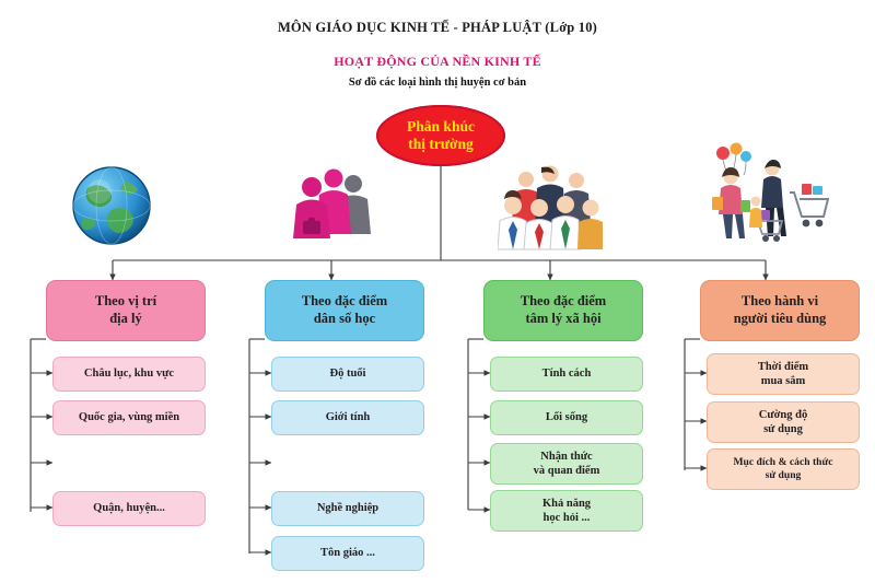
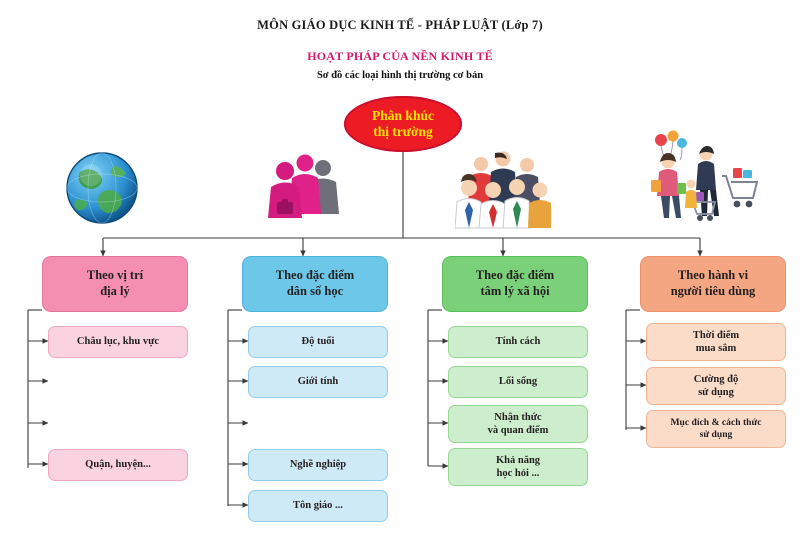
- MÔN GIÁO DỤC KINH TẾ - PHÁP LUẬT (Lớp 10)
+ MÔN GIÁO DỤC KINH TẾ - PHÁP LUẬT (Lớp 7)
- HOẠT ĐỘNG CỦA NỀN KINH TẾ
+ HOẠT PHÁP CỦA NỀN KINH TẾ
- Sơ đồ các loại hình thị huyện cơ bản
+ Sơ đồ các loại hình thị trường cơ bản
  Phân khúc
  thị trường
  Theo vị trí
  địa lý
  Theo đặc điểm
  dân số học
  Theo đặc điểm
  tâm lý xã hội
  Theo hành vi
  người tiêu dùng
  Châu lục, khu vực
- Quốc gia, vùng miền
  Quận, huyện...
  Độ tuổi
  Giới tính
  Nghề nghiệp
  Tôn giáo ...
  Tính cách
  Lối sống
  Nhận thức
  và quan điểm
  Khả năng
  học hỏi ...
  Thời điểm
  mua sắm
  Cường độ
  sử dụng
  Mục đích & cách thức
  sử dụng
